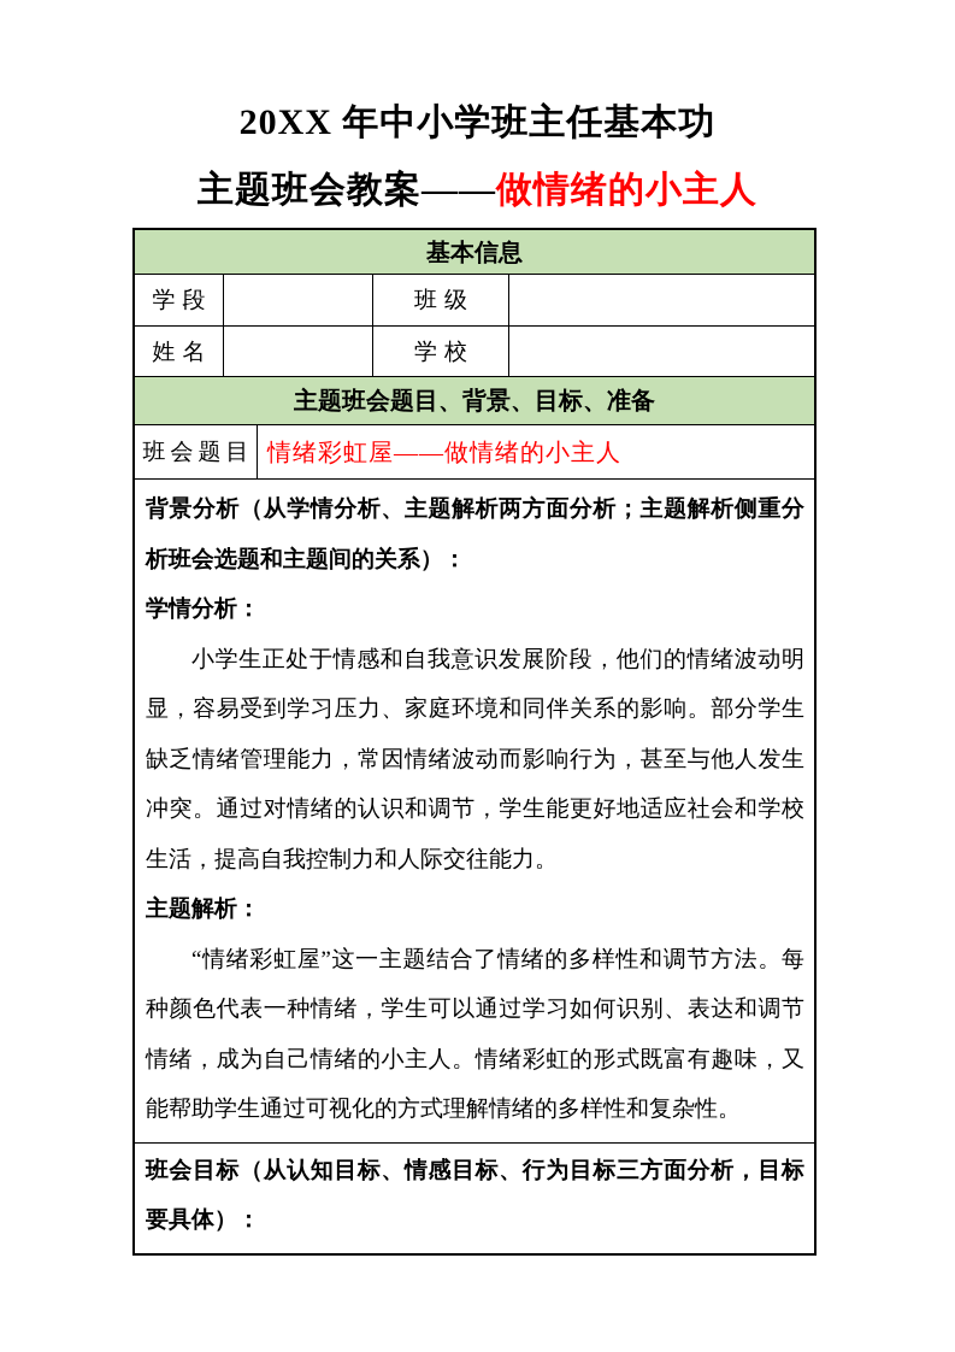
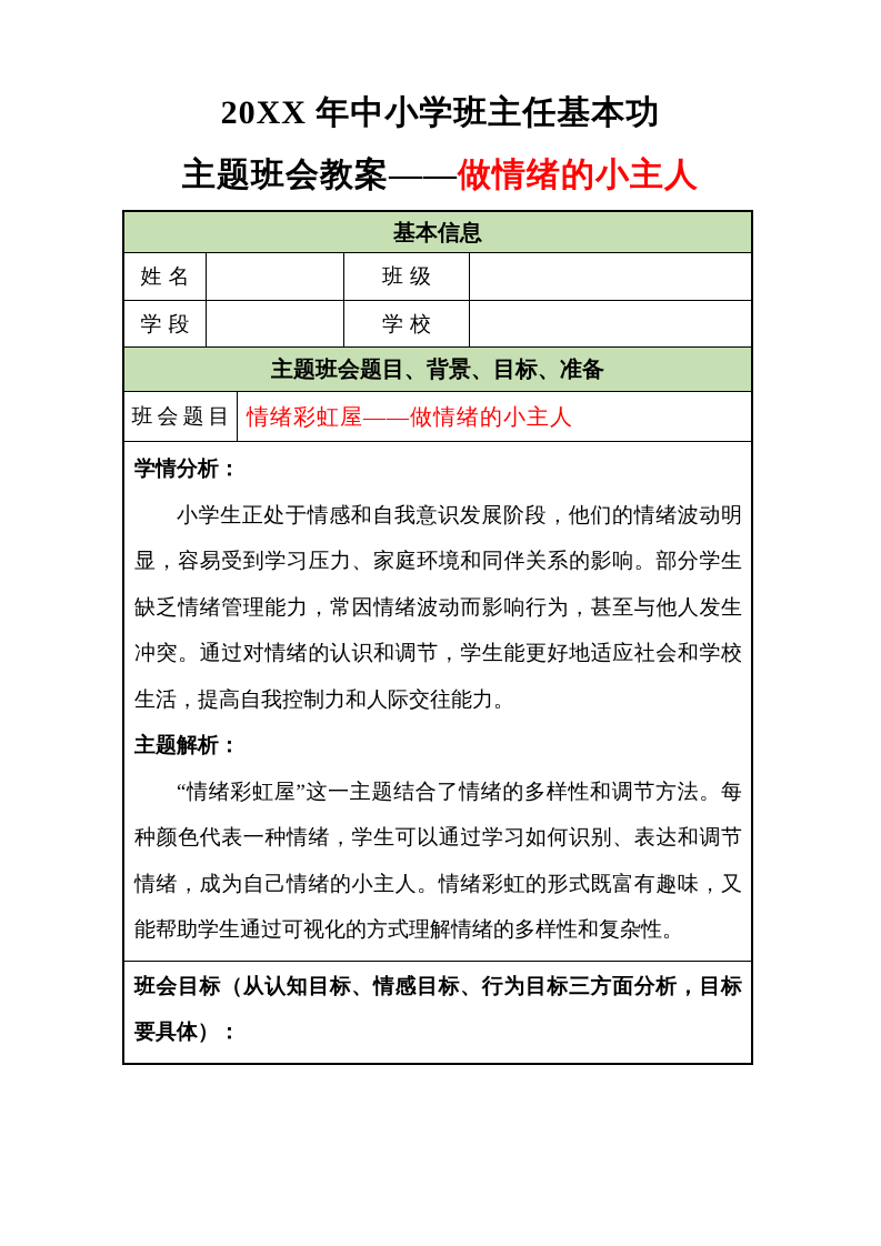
  20XX 年中小学班主任基本功
  主题班会教案——做情绪的小主人
  基本信息
- 学段
+ 姓名
  班级
- 姓名
+ 学段
  学校
  主题班会题目、背景、目标、准备
  班会题目
  情绪彩虹屋——做情绪的小主人
- 背景分析（从学情分析、主题解析两方面分析；主题解析侧重分析班会选题和主题间的关系）：
  学情分析：
  小学生正处于情感和自我意识发展阶段，他们的情绪波动明显，容易受到学习压力、家庭环境和同伴关系的影响。部分学生缺乏情绪管理能力，常因情绪波动而影响行为，甚至与他人发生冲突。通过对情绪的认识和调节，学生能更好地适应社会和学校生活，提高自我控制力和人际交往能力。
  主题解析：
  “情绪彩虹屋”这一主题结合了情绪的多样性和调节方法。每种颜色代表一种情绪，学生可以通过学习如何识别、表达和调节情绪，成为自己情绪的小主人。情绪彩虹的形式既富有趣味，又能帮助学生通过可视化的方式理解情绪的多样性和复杂性。
  班会目标（从认知目标、情感目标、行为目标三方面分析，目标要具体）：
